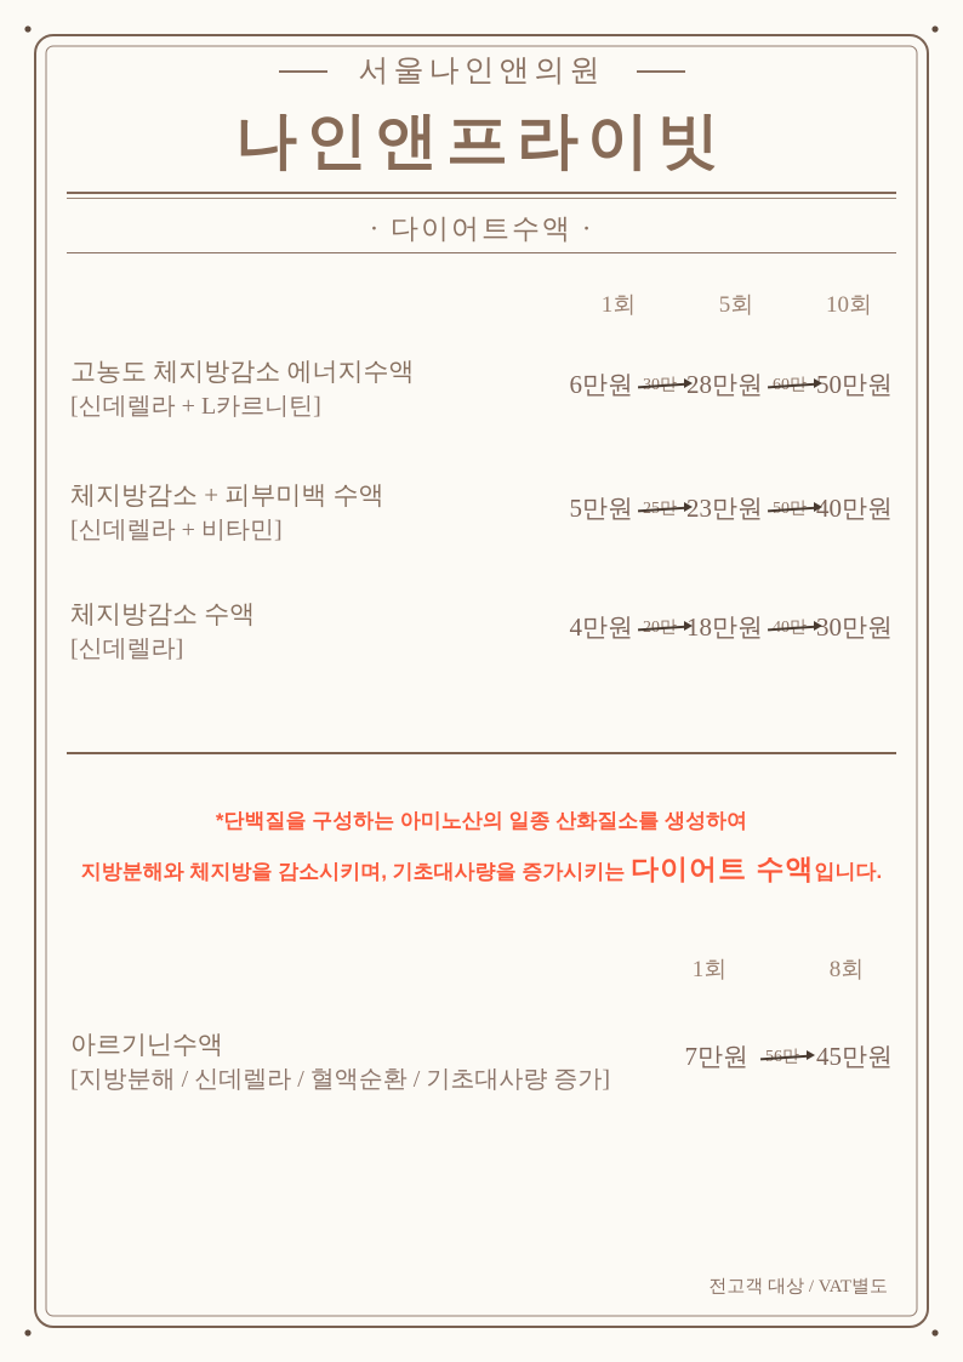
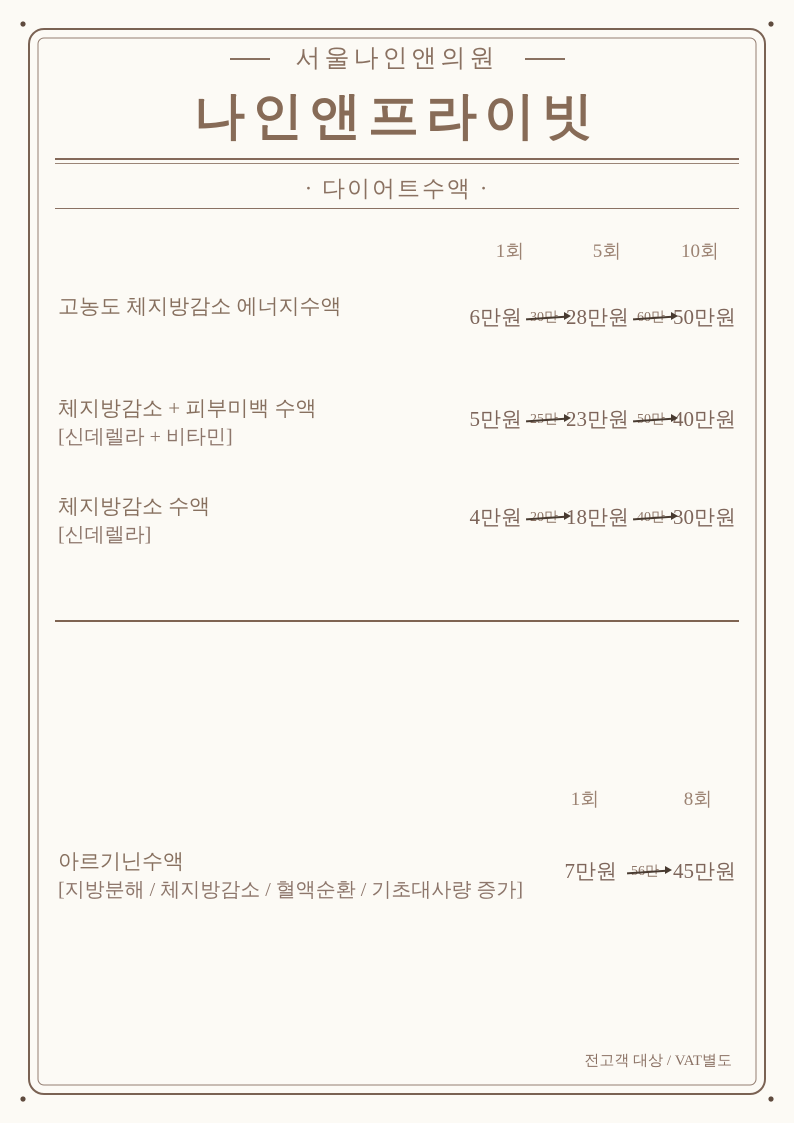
  서울나인앤의원
  나인앤프라이빗
  · 다이어트수액 ·
  1회
  5회
  10회
  고농도 체지방감소 에너지수액
- [신데렐라 + L카르니틴]
  6만원
  30만
  28만원
  60만
  50만원
  체지방감소 + 피부미백 수액
  [신데렐라 + 비타민]
  5만원
  25만
  23만원
  50만
  40만원
  체지방감소 수액
  [신데렐라]
  4만원
  20만
  18만원
  40만
  30만원
- *단백질을 구성하는 아미노산의 일종 산화질소를 생성하여
- 지방분해와 체지방을 감소시키며, 기초대사량을 증가시키는 다이어트 수액입니다.
  1회
  8회
  아르기닌수액
- [지방분해 / 신데렐라 / 혈액순환 / 기초대사량 증가]
+ [지방분해 / 체지방감소 / 혈액순환 / 기초대사량 증가]
  7만원
  56만
  45만원
  전고객 대상 / VAT별도
